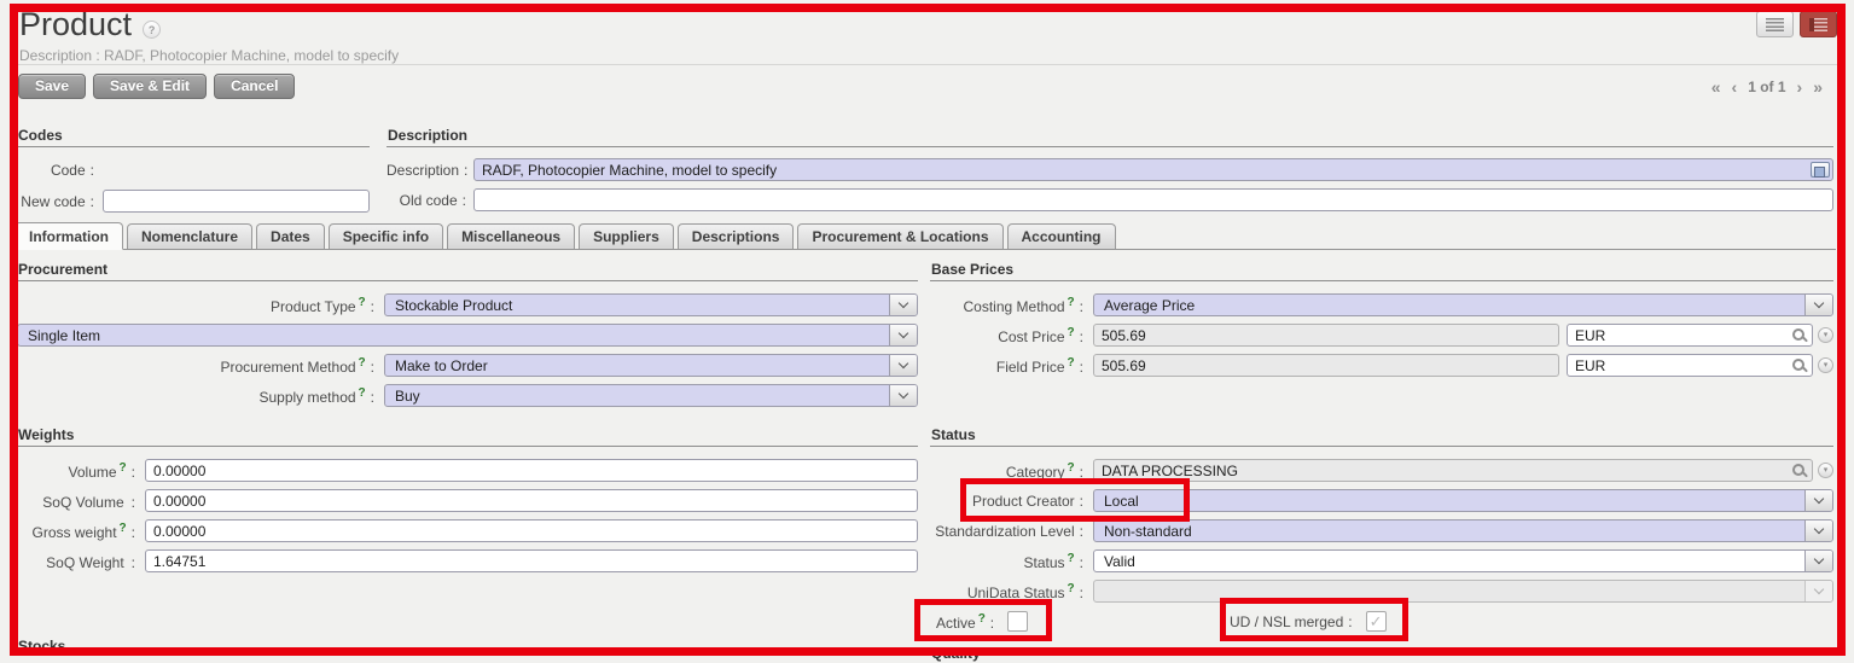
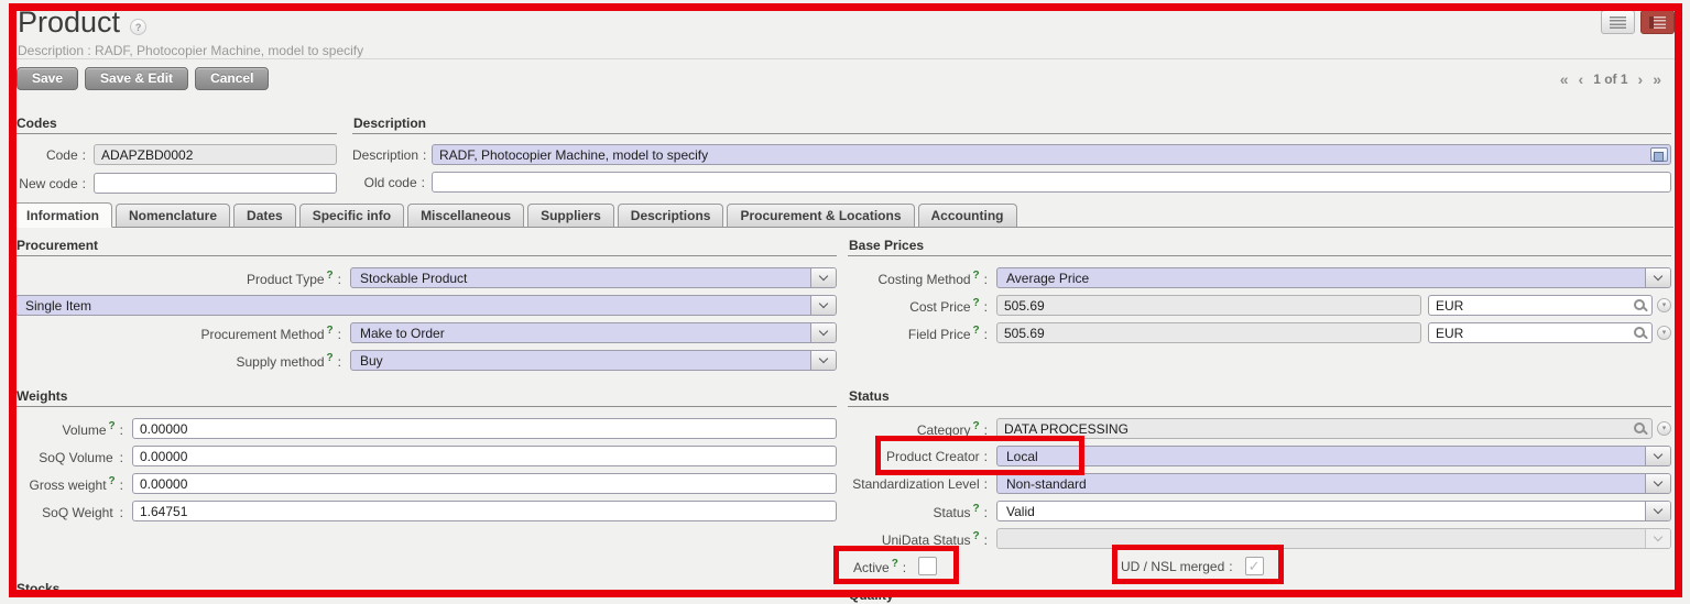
  Product
  ?
  Description : RADF, Photocopier Machine, model to specify
  Save
  Save & Edit
  Cancel
  «
  ‹
  1 of 1
  ›
  »
  Codes
  Code :
+ ADAPZBD0002
  New code :
  Description
  Description :
  RADF, Photocopier Machine, model to specify
  Old code :
  Information
  Nomenclature
  Dates
  Specific info
  Miscellaneous
  Suppliers
  Descriptions
  Procurement & Locations
  Accounting
  Procurement
  Product Type ? :
  Stockable Product
  Single Item
  Procurement Method ? :
  Make to Order
  Supply method ? :
  Buy
  Weights
  Volume ? :
  0.00000
  SoQ Volume :
  0.00000
  Gross weight ? :
  0.00000
  SoQ Weight :
  1.64751
  Stocks
  Base Prices
  Costing Method ? :
  Average Price
  Cost Price ? :
  505.69
  EUR
  Field Price ? :
  505.69
  EUR
  Status
  Category ? :
  DATA PROCESSING
  Product Creator :
  Local
  Standardization Level :
  Non-standard
  Status ? :
  Valid
  UniData Status ? :
  Active ? :
  UD / NSL merged :
  ✓
  Quality
